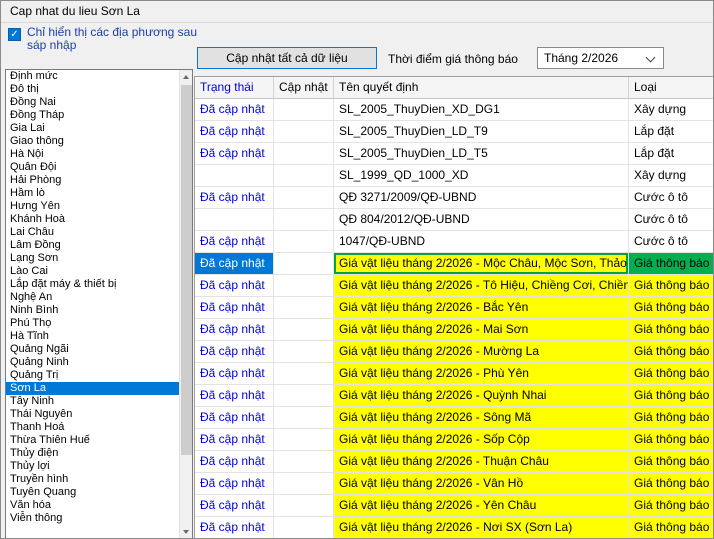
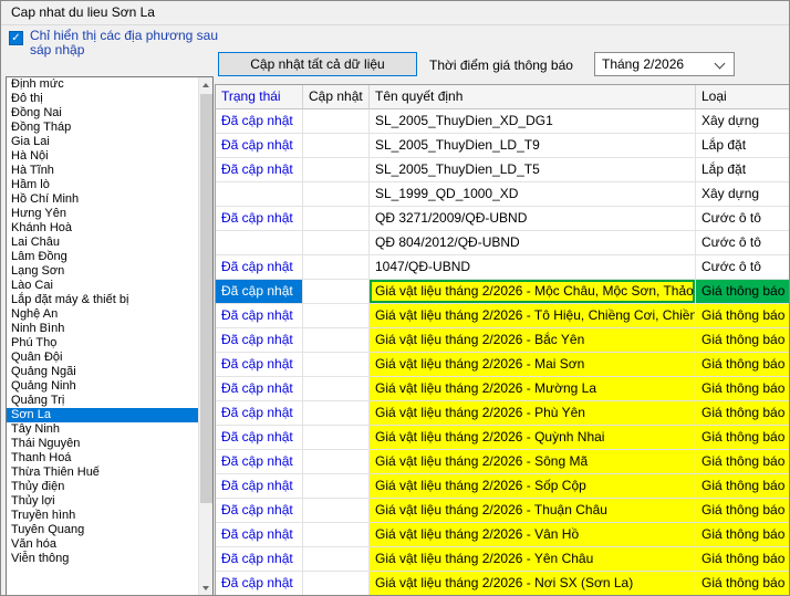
  Cap nhat du lieu Sơn La
  ✓
  Chỉ hiển thị các địa phương sau sáp nhập
  Cập nhật tất cả dữ liệu
  Thời điểm giá thông báo
  Tháng 2/2026
  Định mức
  Đô thị
  Đồng Nai
  Đồng Tháp
  Gia Lai
- Giao thông
  Hà Nội
- Quân Đội
+ Hà Tĩnh
- Hải Phòng
  Hầm lò
+ Hồ Chí Minh
  Hưng Yên
  Khánh Hoà
  Lai Châu
  Lâm Đồng
  Lạng Sơn
  Lào Cai
  Lắp đặt máy & thiết bị
  Nghệ An
  Ninh Bình
  Phú Thọ
- Hà Tĩnh
+ Quân Đội
  Quảng Ngãi
  Quảng Ninh
  Quảng Trị
  Sơn La
  Tây Ninh
  Thái Nguyên
  Thanh Hoá
  Thừa Thiên Huế
  Thủy điện
  Thủy lợi
  Truyền hình
  Tuyên Quang
  Văn hóa
  Viễn thông
  Trạng thái
  Cập nhật
  Tên quyết định
  Loại
  Đã cập nhật
  SL_2005_ThuyDien_XD_DG1
  Xây dựng
  Đã cập nhật
  SL_2005_ThuyDien_LD_T9
  Lắp đặt
  Đã cập nhật
  SL_2005_ThuyDien_LD_T5
  Lắp đặt
  SL_1999_QD_1000_XD
  Xây dựng
  Đã cập nhật
  QĐ 3271/2009/QĐ-UBND
  Cước ô tô
  QĐ 804/2012/QĐ-UBND
  Cước ô tô
  Đã cập nhật
  1047/QĐ-UBND
  Cước ô tô
  Đã cập nhật
  Giá vật liệu tháng 2/2026 - Mộc Châu, Mộc Sơn, Thảo
  Giá thông báo
  Đã cập nhật
  Giá vật liệu tháng 2/2026 - Tô Hiệu, Chiềng Cơi, Chiền
  Giá thông báo
  Đã cập nhật
  Giá vật liệu tháng 2/2026 - Bắc Yên
  Giá thông báo
  Đã cập nhật
  Giá vật liệu tháng 2/2026 - Mai Sơn
  Giá thông báo
  Đã cập nhật
  Giá vật liệu tháng 2/2026 - Mường La
  Giá thông báo
  Đã cập nhật
  Giá vật liệu tháng 2/2026 - Phù Yên
  Giá thông báo
  Đã cập nhật
  Giá vật liệu tháng 2/2026 - Quỳnh Nhai
  Giá thông báo
  Đã cập nhật
  Giá vật liệu tháng 2/2026 - Sông Mã
  Giá thông báo
  Đã cập nhật
  Giá vật liệu tháng 2/2026 - Sốp Cộp
  Giá thông báo
  Đã cập nhật
  Giá vật liệu tháng 2/2026 - Thuận Châu
  Giá thông báo
  Đã cập nhật
  Giá vật liệu tháng 2/2026 - Vân Hồ
  Giá thông báo
  Đã cập nhật
  Giá vật liệu tháng 2/2026 - Yên Châu
  Giá thông báo
  Đã cập nhật
  Giá vật liệu tháng 2/2026 - Nơi SX (Sơn La)
  Giá thông báo
